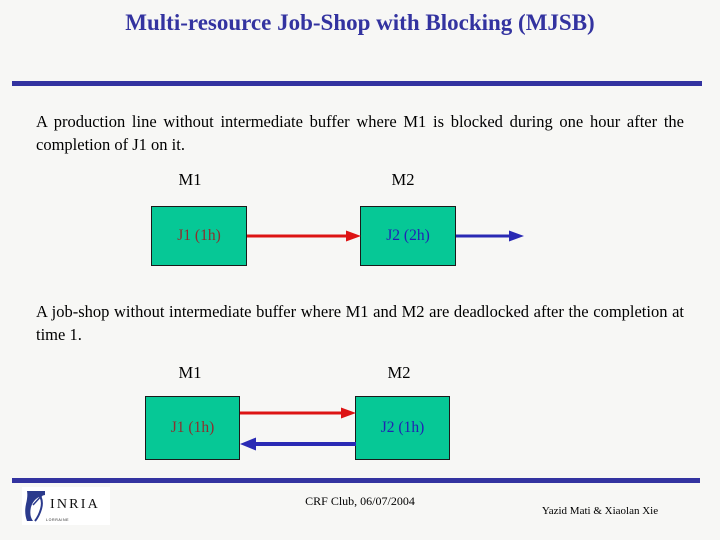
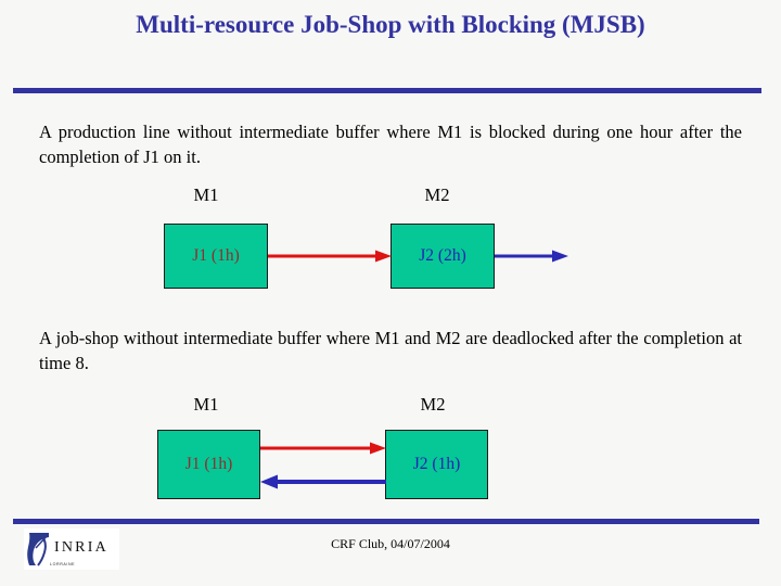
  Multi-resource Job-Shop with Blocking (MJSB)
  A production line without intermediate buffer where M1 is blocked during one hour after the completion of J1 on it.
  M1
  M2
  J1 (1h)
  J2 (2h)
- A job-shop without intermediate buffer where M1 and M2 are deadlocked after the completion at time 1.
+ A job-shop without intermediate buffer where M1 and M2 are deadlocked after the completion at time 8.
  M1
  M2
  J1 (1h)
  J2 (1h)
  INRIA
- CRF Club, 06/07/2004
+ CRF Club, 04/07/2004
- Yazid Mati & Xiaolan Xie
